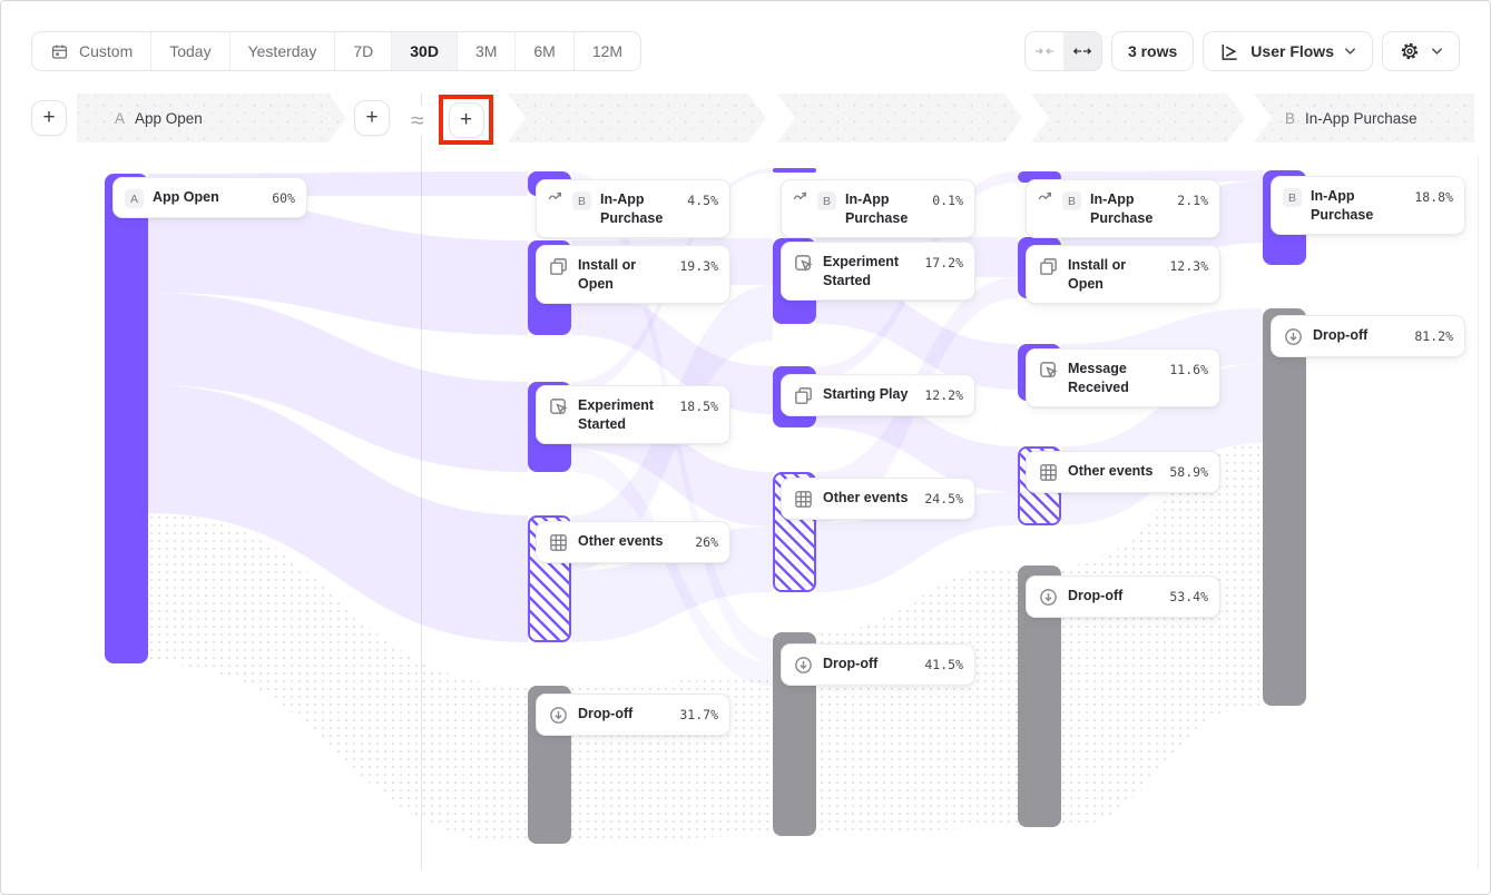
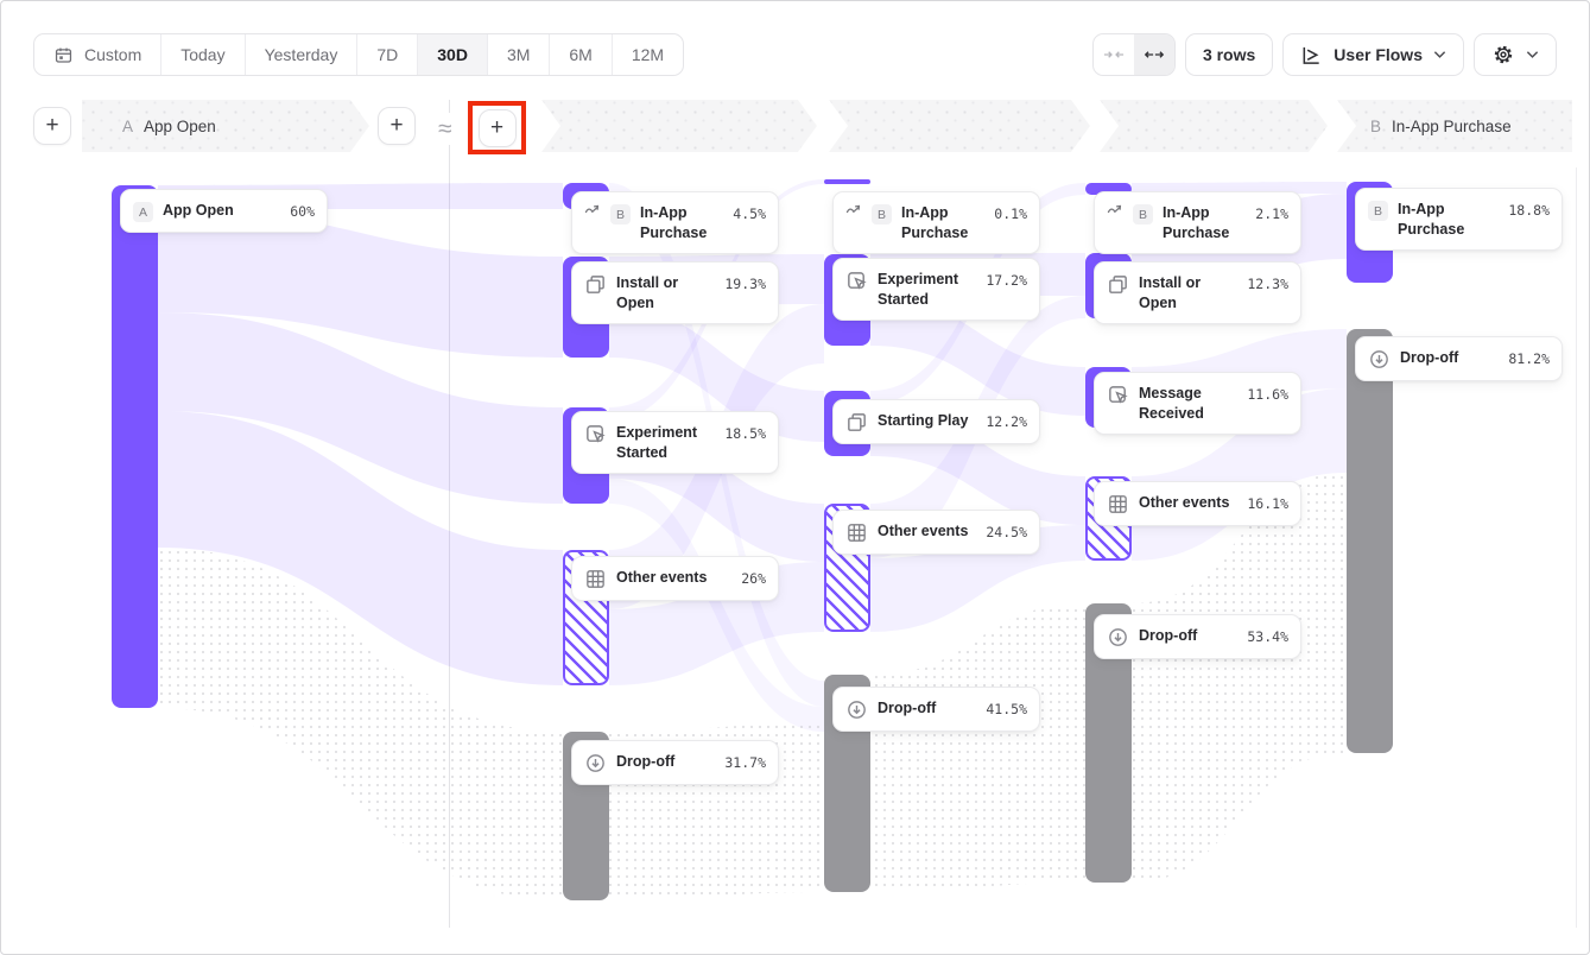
  Custom
  Today
  Yesterday
  7D
  30D
  3M
  6M
  12M
  3 rows
  User Flows
  +
  A
  App Open
  +
  +
  B
  In-App Purchase
  ≈
  A
  App Open
  60%
  B
  In-App Purchase
  4.5%
  Install or Open
  19.3%
  Experiment Started
  18.5%
  Other events
  26%
  Drop-off
  31.7%
  B
  In-App Purchase
  0.1%
  Experiment Started
  17.2%
  Starting Play
  12.2%
  Other events
  24.5%
  Drop-off
  41.5%
  B
  In-App Purchase
  2.1%
  Install or Open
  12.3%
  Message Received
  11.6%
  Other events
- 58.9%
+ 16.1%
  Drop-off
  53.4%
  B
  In-App Purchase
  18.8%
  Drop-off
  81.2%
